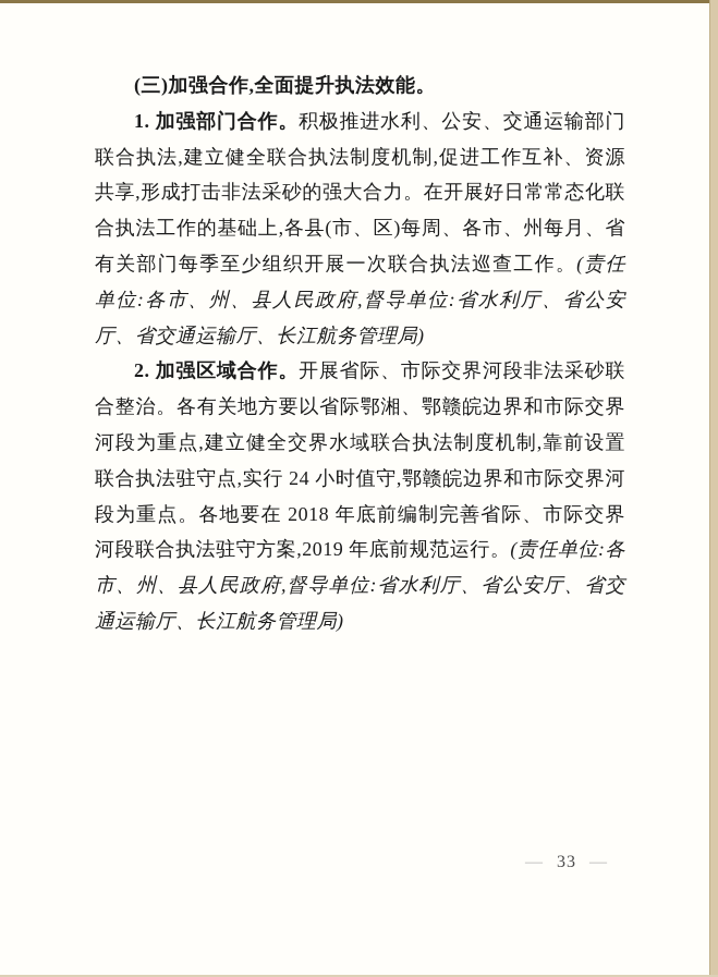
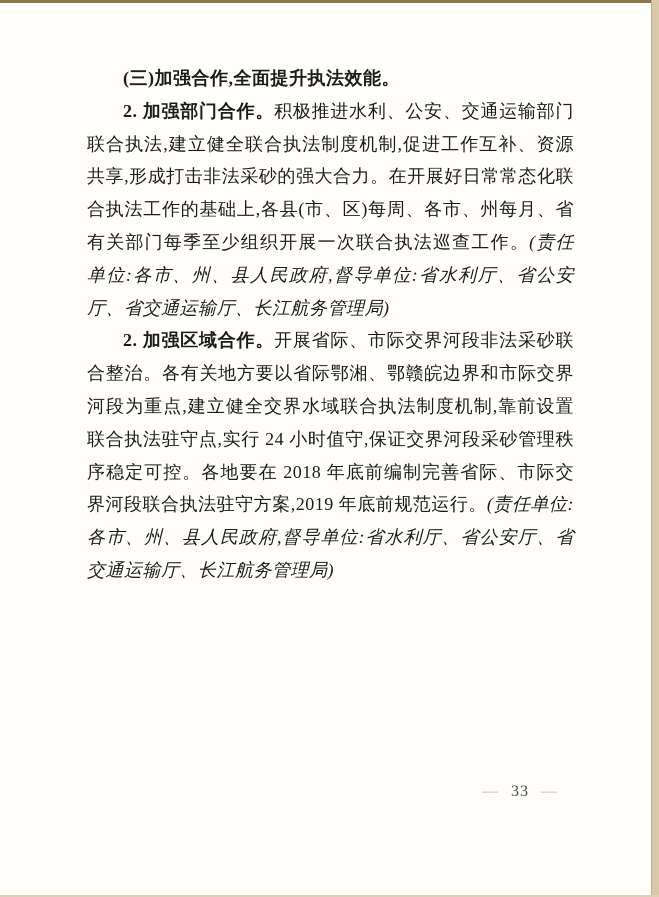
  (三)加强合作,全面提升执法效能。
- 1. 加强部门合作。积极推进水利、公安、交通运输部门联合执法,建立健全联合执法制度机制,促进工作互补、资源共享,形成打击非法采砂的强大合力。在开展好日常常态化联合执法工作的基础上,各县(市、区)每周、各市、州每月、省有关部门每季至少组织开展一次联合执法巡查工作。(责任单位:各市、州、县人民政府,督导单位:省水利厅、省公安厅、省交通运输厅、长江航务管理局)
+ 2. 加强部门合作。积极推进水利、公安、交通运输部门联合执法,建立健全联合执法制度机制,促进工作互补、资源共享,形成打击非法采砂的强大合力。在开展好日常常态化联合执法工作的基础上,各县(市、区)每周、各市、州每月、省有关部门每季至少组织开展一次联合执法巡查工作。(责任单位:各市、州、县人民政府,督导单位:省水利厅、省公安厅、省交通运输厅、长江航务管理局)
- 2. 加强区域合作。开展省际、市际交界河段非法采砂联合整治。各有关地方要以省际鄂湘、鄂赣皖边界和市际交界河段为重点,建立健全交界水域联合执法制度机制,靠前设置联合执法驻守点,实行 24 小时值守,鄂赣皖边界和市际交界河段为重点。各地要在 2018 年底前编制完善省际、市际交界河段联合执法驻守方案,2019 年底前规范运行。(责任单位:各市、州、县人民政府,督导单位:省水利厅、省公安厅、省交通运输厅、长江航务管理局)
+ 2. 加强区域合作。开展省际、市际交界河段非法采砂联合整治。各有关地方要以省际鄂湘、鄂赣皖边界和市际交界河段为重点,建立健全交界水域联合执法制度机制,靠前设置联合执法驻守点,实行 24 小时值守,保证交界河段采砂管理秩序稳定可控。各地要在 2018 年底前编制完善省际、市际交界河段联合执法驻守方案,2019 年底前规范运行。(责任单位:各市、州、县人民政府,督导单位:省水利厅、省公安厅、省交通运输厅、长江航务管理局)
  — 33 —
